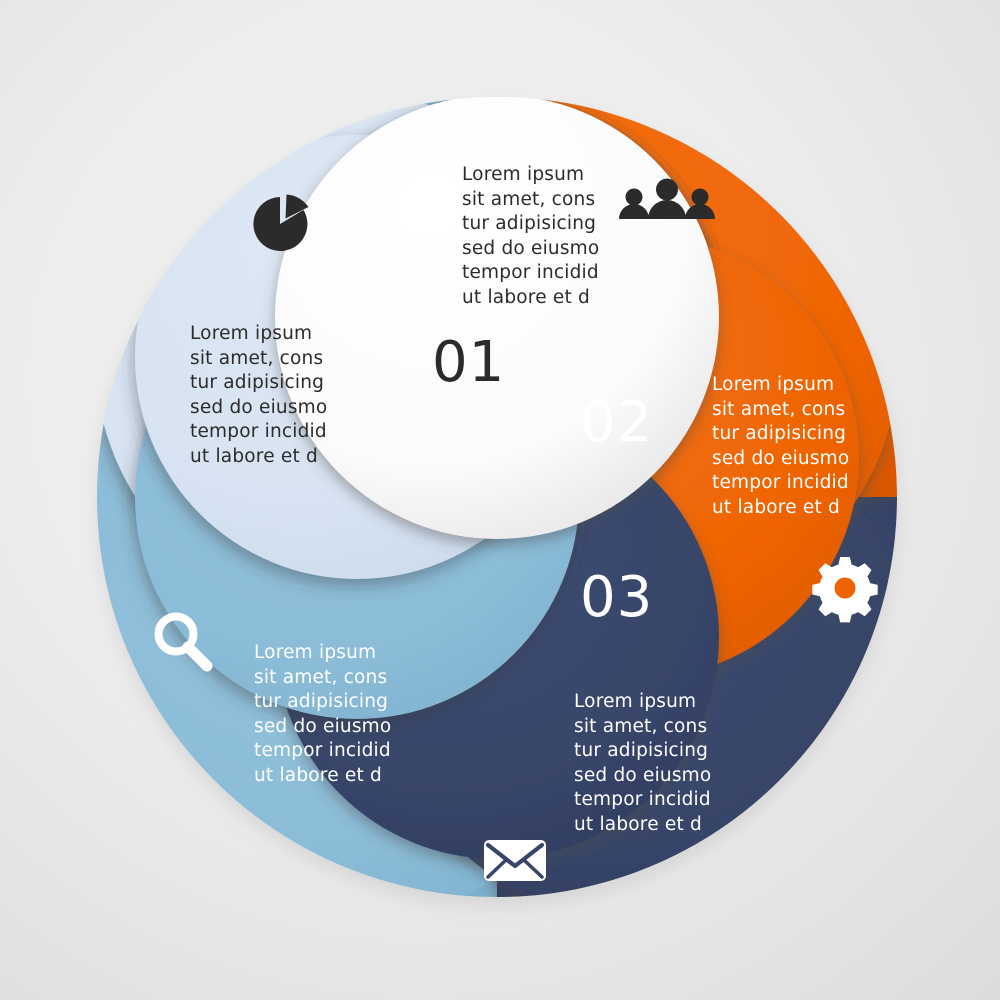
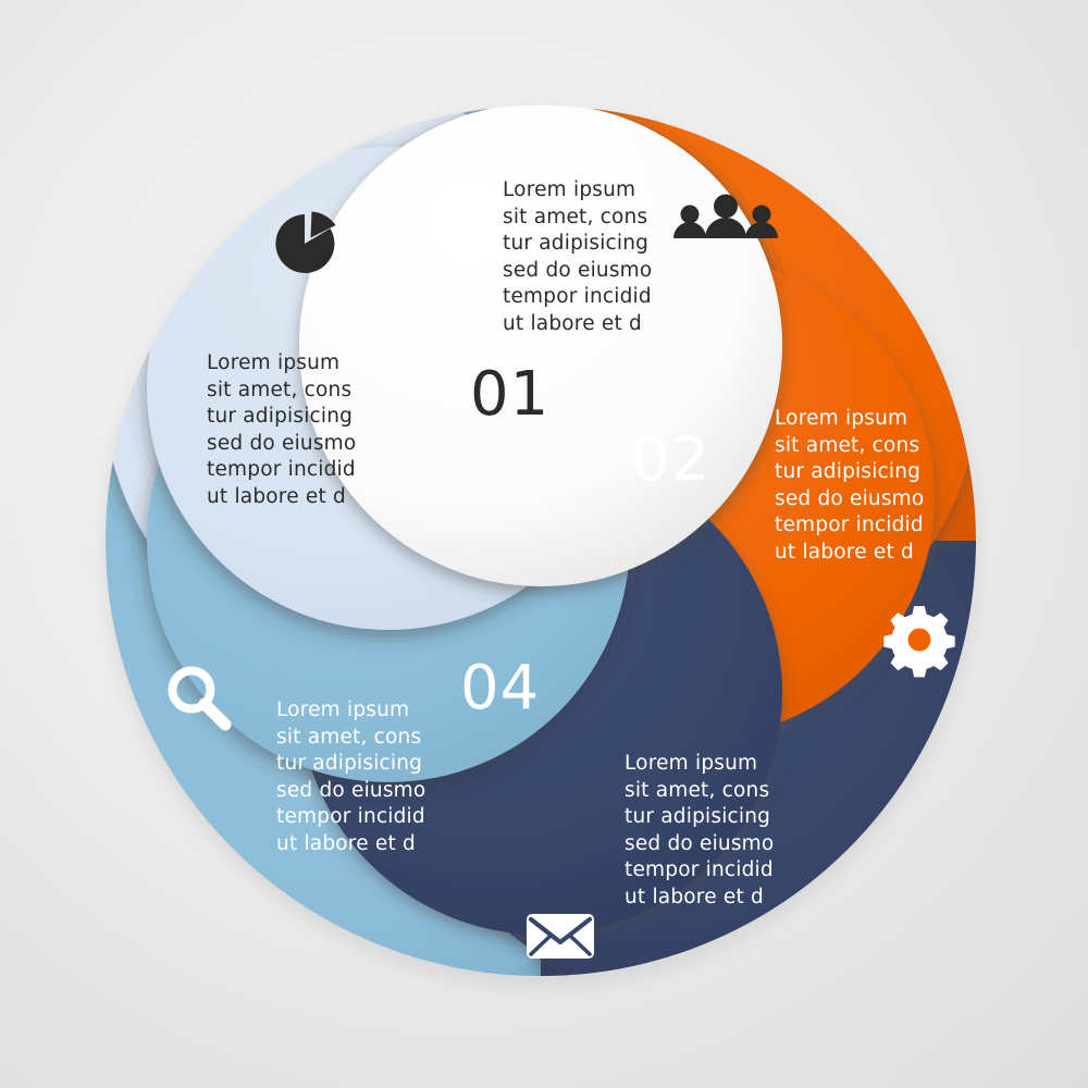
  Lorem ipsum
  sit amet, cons
  tur adipisicing
  sed do eiusmo
  tempor incidid
  ut labore et d
  01
  Lorem ipsum
  sit amet, cons
  tur adipisicing
  sed do eiusmo
  tempor incidid
  ut labore et d
  Lorem ipsum
  sit amet, cons
  tur adipisicing
  sed do eiusmo
  tempor incidid
  ut labore et d
- 03
  Lorem ipsum
  sit amet, cons
  tur adipisicing
  sed do eiusmo
  tempor incidid
  ut labore et d
+ 04
  Lorem ipsum
  sit amet, cons
  tur adipisicing
  sed do eiusmo
  tempor incidid
  ut labore et d
